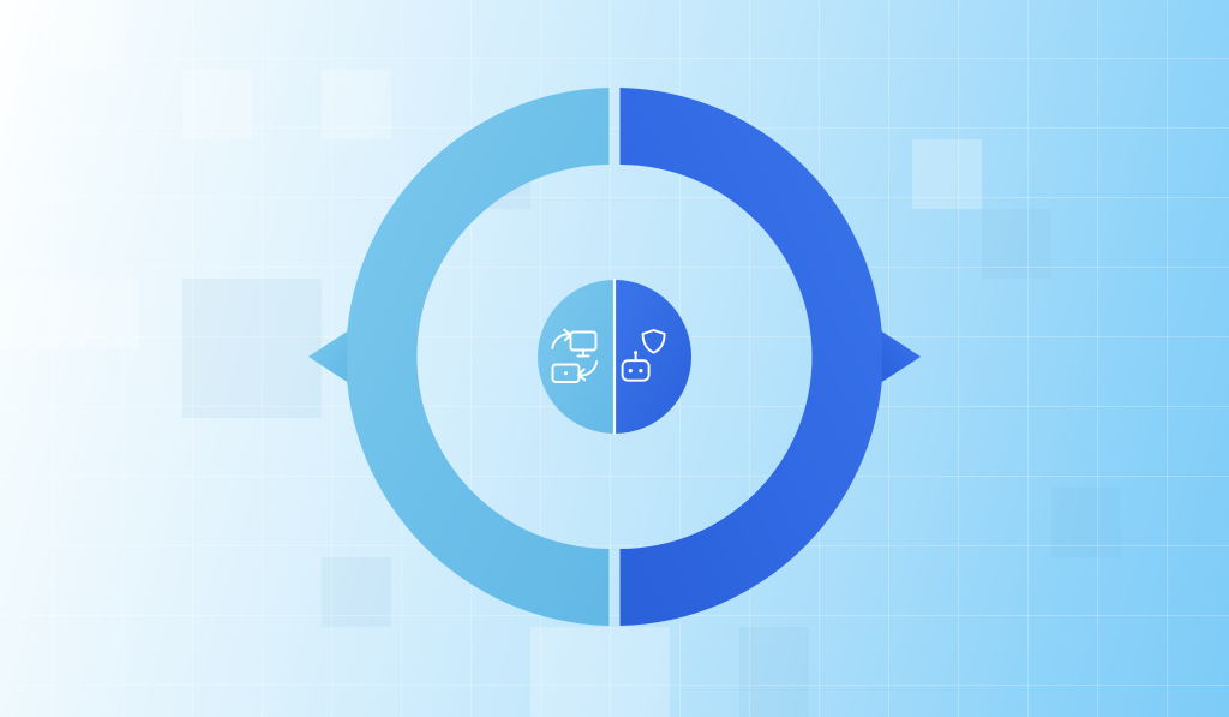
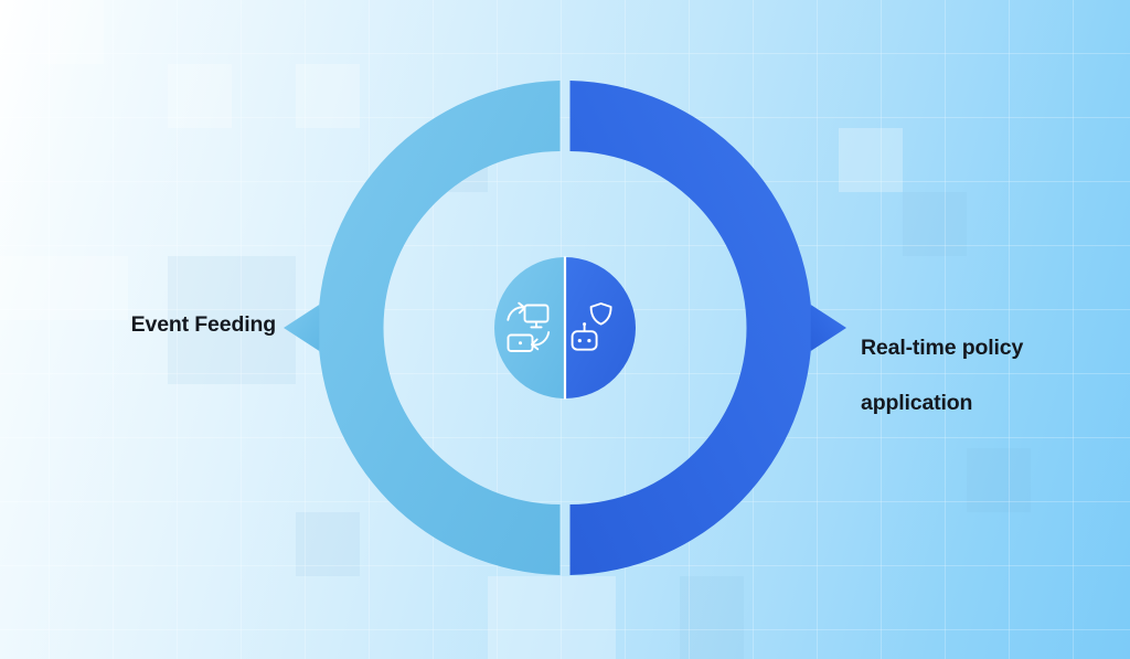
+ Event Feeding
+ Real-time policy
+ application
